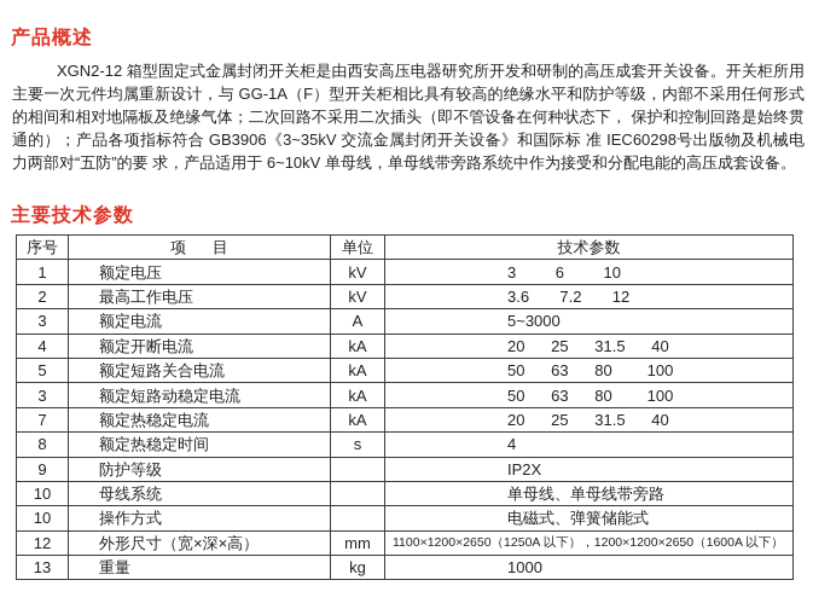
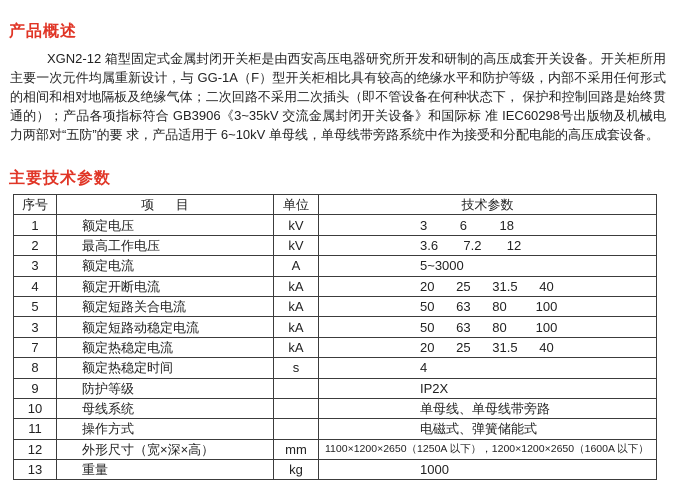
  产品概述
  XGN2-12 箱型固定式金属封闭开关柜是由西安高压电器研究所开发和研制的高压成套开关设备。开关柜所用主要一次元件均属重新设计，与 GG-1A（F）型开关柜相比具有较高的绝缘水平和防护等级，内部不采用任何形式的相间和相对地隔板及绝缘气体；二次回路不采用二次插头（即不管设备在何种状态下， 保护和控制回路是始终贯通的）；产品各项指标符合 GB3906《3~35kV 交流金属封闭开关设备》和国际标 准 IEC60298号出版物及机械电力两部对“五防”的要 求，产品适用于 6~10kV 单母线，单母线带旁路系统中作为接受和分配电能的高压成套设备。
  主要技术参数
  序号	项 目	单位	技术参数
- 1	额定电压	kV	3 6 10
+ 1	额定电压	kV	3 6 18
  2	最高工作电压	kV	3.6 7.2 12
  3	额定电流	A	5~3000
  4	额定开断电流	kA	20 25 31.5 40
  5	额定短路关合电流	kA	50 63 80 100
  3	额定短路动稳定电流	kA	50 63 80 100
  7	额定热稳定电流	kA	20 25 31.5 40
  8	额定热稳定时间	s	4
  9	防护等级		IP2X
  10	母线系统		单母线、单母线带旁路
- 10	操作方式		电磁式、弹簧储能式
+ 11	操作方式		电磁式、弹簧储能式
  12	外形尺寸（宽×深×高）	mm	1100×1200×2650（1250A 以下），1200×1200×2650（1600A 以下）
  13	重量	kg	1000
